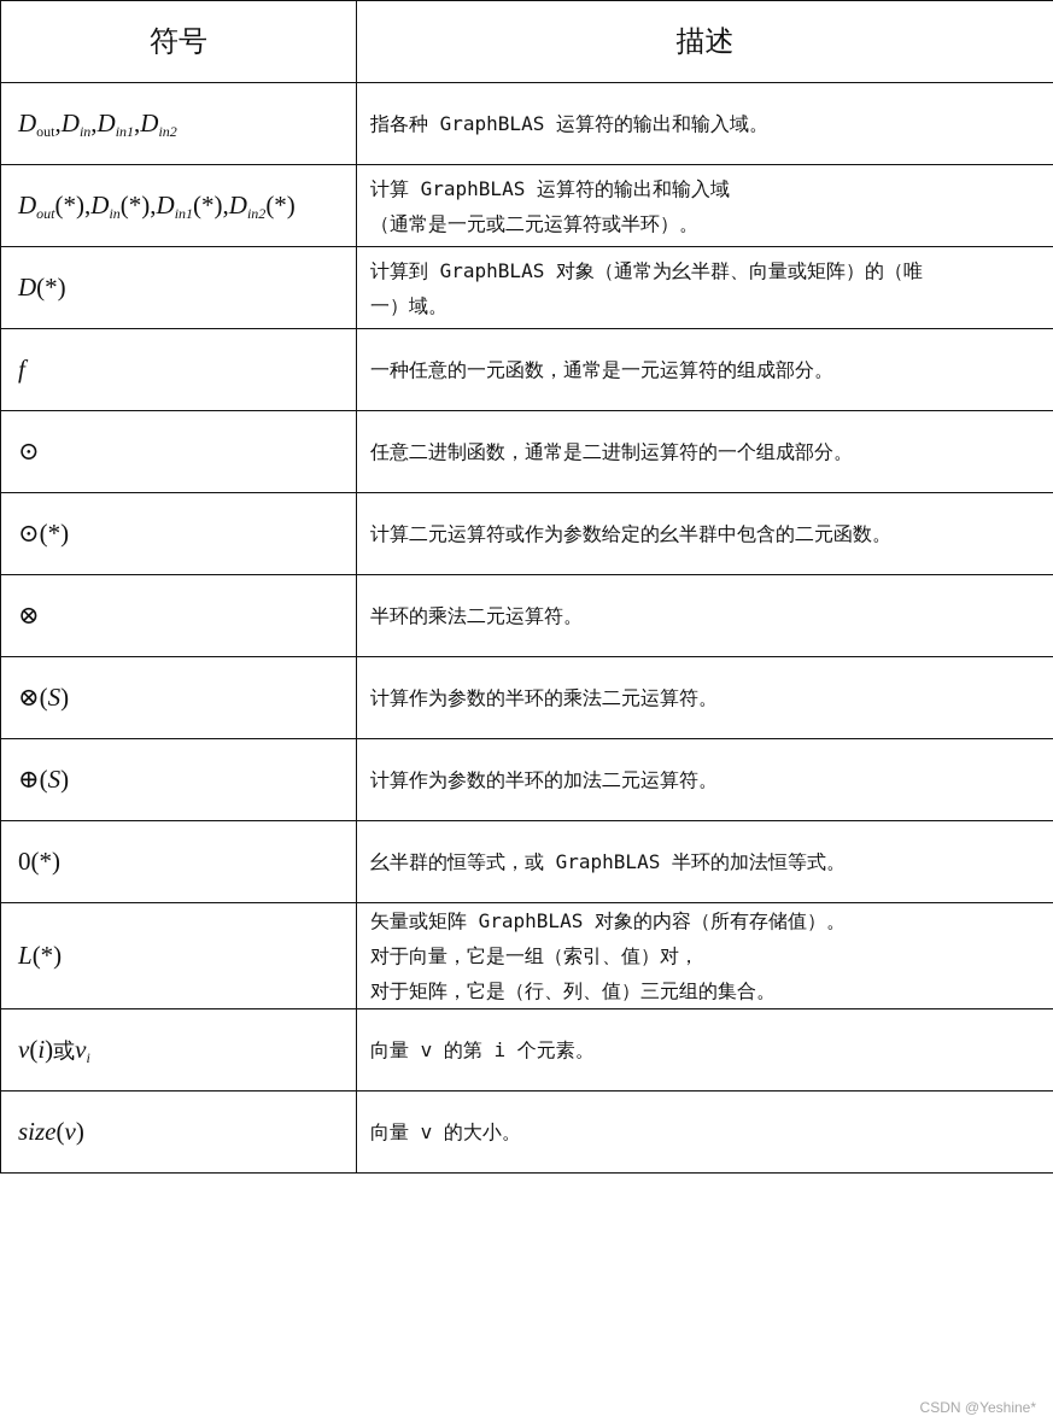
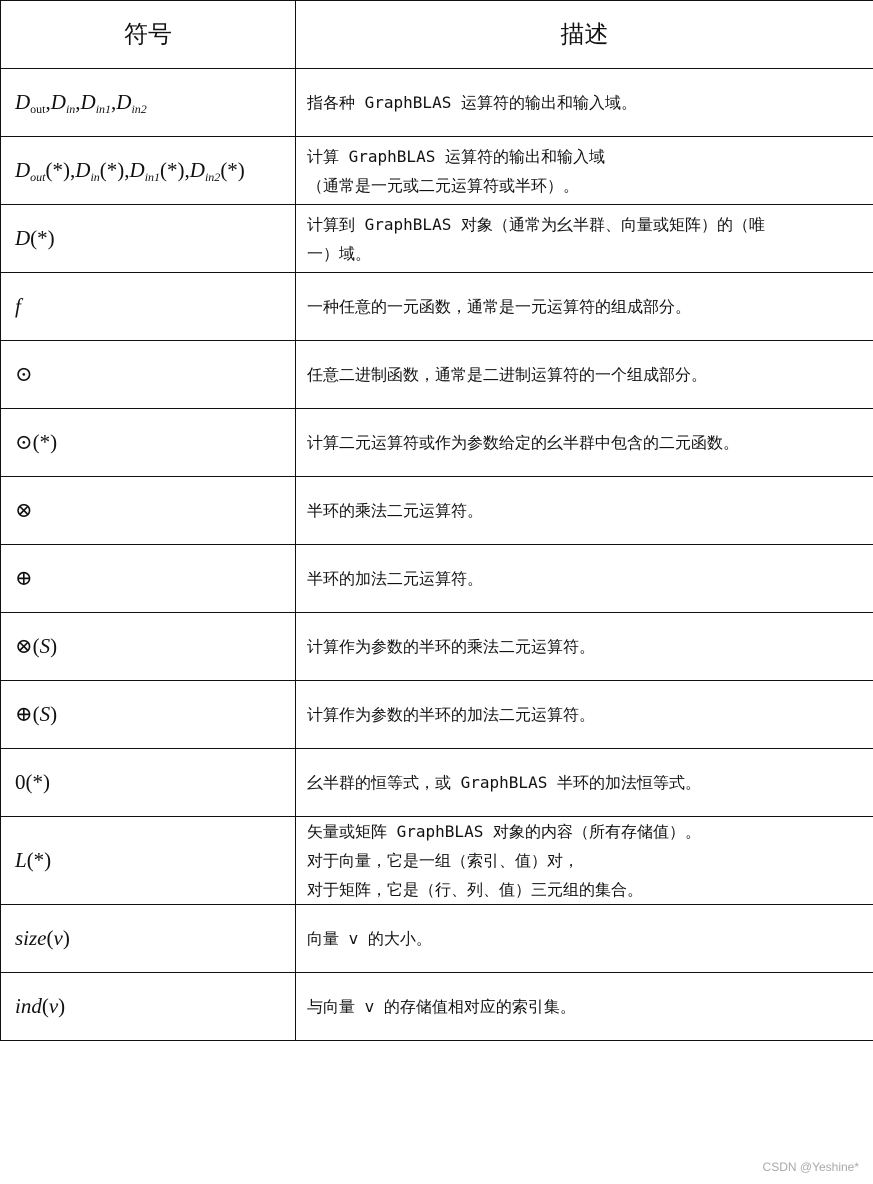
  符号	描述
  Dout,Din,Din1,Din2	指各种 GraphBLAS 运算符的输出和输入域。
  Dout(*),Din(*),Din1(*),Din2(*)	计算 GraphBLAS 运算符的输出和输入域 （通常是一元或二元运算符或半环）。
  D(*)	计算到 GraphBLAS 对象（通常为幺半群、向量或矩阵）的（唯 一）域。
  f	一种任意的一元函数，通常是一元运算符的组成部分。
  ⊙	任意二进制函数，通常是二进制运算符的一个组成部分。
  ⊙(*)	计算二元运算符或作为参数给定的幺半群中包含的二元函数。
  ⊗	半环的乘法二元运算符。
+ ⊕	半环的加法二元运算符。
  ⊗(S)	计算作为参数的半环的乘法二元运算符。
  ⊕(S)	计算作为参数的半环的加法二元运算符。
  0(*)	幺半群的恒等式，或 GraphBLAS 半环的加法恒等式。
  L(*)	矢量或矩阵 GraphBLAS 对象的内容（所有存储值）。 对于向量，它是一组（索引、值）对， 对于矩阵，它是（行、列、值）三元组的集合。
- v(i)或vi	向量 v 的第 i 个元素。
  size(v)	向量 v 的大小。
+ ind(v)	与向量 v 的存储值相对应的索引集。
  CSDN @Yeshine*
